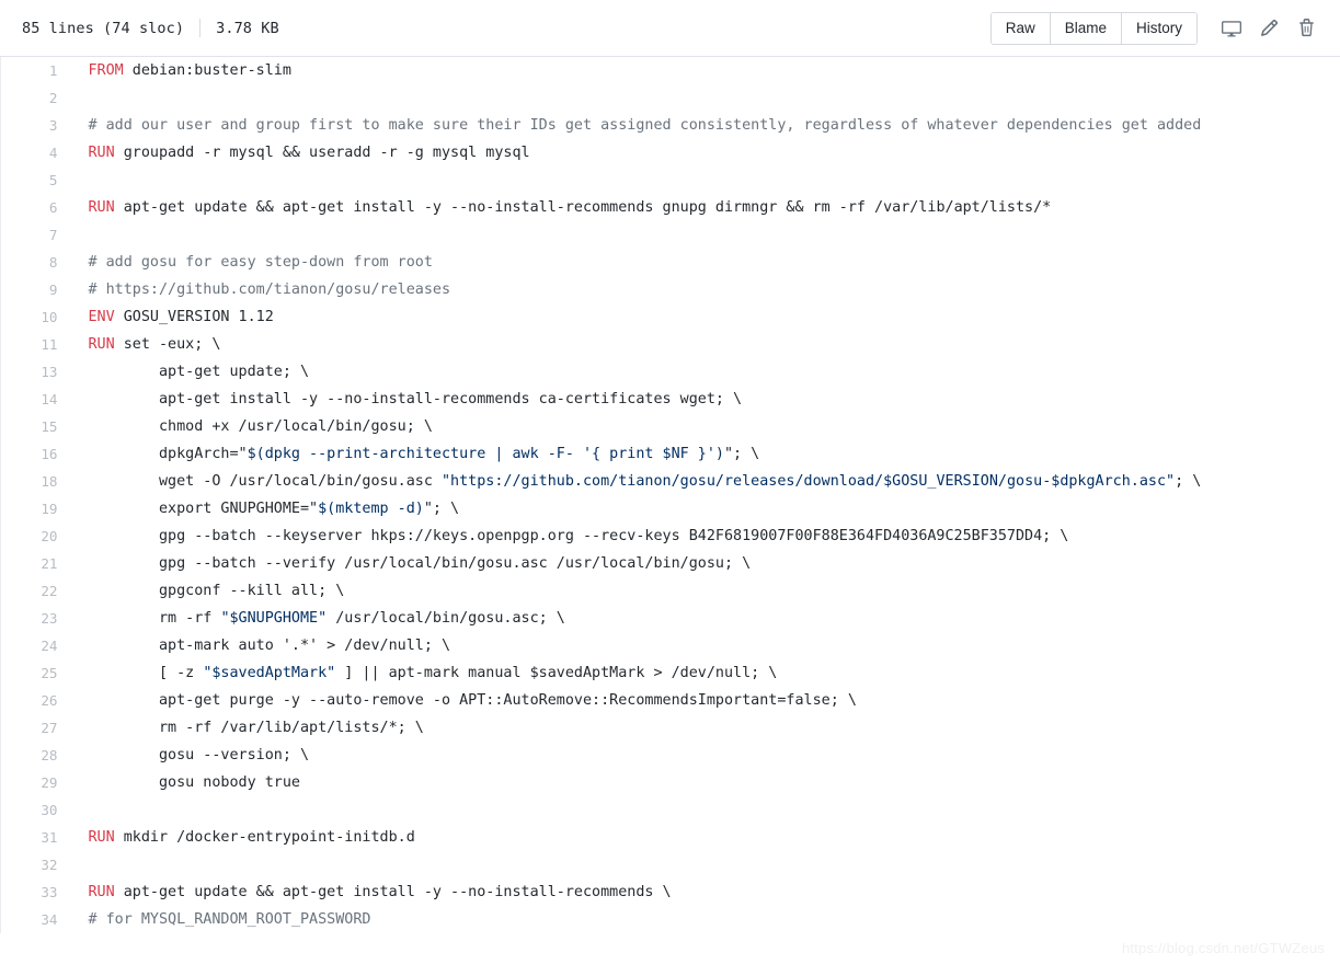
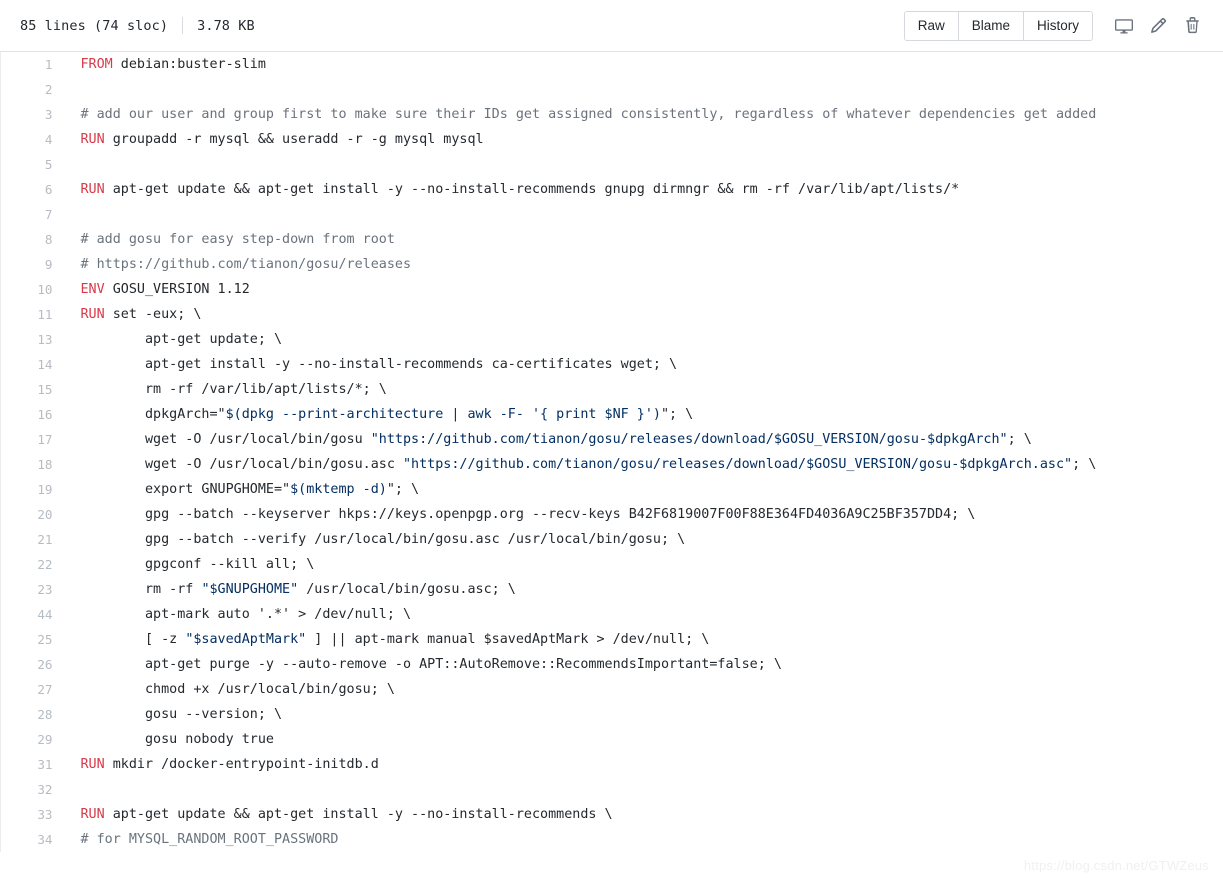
  85 lines (74 sloc)
  3.78 KB
  Raw
  Blame
  History
  1	FROM debian:buster-slim
  2
  3	# add our user and group first to make sure their IDs get assigned consistently, regardless of whatever dependencies get added
  4	RUN groupadd -r mysql && useradd -r -g mysql mysql
  5
  6	RUN apt-get update && apt-get install -y --no-install-recommends gnupg dirmngr && rm -rf /var/lib/apt/lists/*
  7
  8	# add gosu for easy step-down from root
  9	# https://github.com/tianon/gosu/releases
  10	ENV GOSU_VERSION 1.12
  11	RUN set -eux; \
  13	apt-get update; \
  14	apt-get install -y --no-install-recommends ca-certificates wget; \
- 15	chmod +x /usr/local/bin/gosu; \
+ 15	rm -rf /var/lib/apt/lists/*; \
  16	dpkgArch="$(dpkg --print-architecture | awk -F- '{ print $NF }')"; \
+ 17	wget -O /usr/local/bin/gosu "https://github.com/tianon/gosu/releases/download/$GOSU_VERSION/gosu-$dpkgArch"; \
  18	wget -O /usr/local/bin/gosu.asc "https://github.com/tianon/gosu/releases/download/$GOSU_VERSION/gosu-$dpkgArch.asc"; \
  19	export GNUPGHOME="$(mktemp -d)"; \
  20	gpg --batch --keyserver hkps://keys.openpgp.org --recv-keys B42F6819007F00F88E364FD4036A9C25BF357DD4; \
  21	gpg --batch --verify /usr/local/bin/gosu.asc /usr/local/bin/gosu; \
  22	gpgconf --kill all; \
  23	rm -rf "$GNUPGHOME" /usr/local/bin/gosu.asc; \
- 24	apt-mark auto '.*' > /dev/null; \
+ 44	apt-mark auto '.*' > /dev/null; \
  25	[ -z "$savedAptMark" ] || apt-mark manual $savedAptMark > /dev/null; \
  26	apt-get purge -y --auto-remove -o APT::AutoRemove::RecommendsImportant=false; \
- 27	rm -rf /var/lib/apt/lists/*; \
+ 27	chmod +x /usr/local/bin/gosu; \
  28	gosu --version; \
  29	gosu nobody true
- 30
  31	RUN mkdir /docker-entrypoint-initdb.d
  32
  33	RUN apt-get update && apt-get install -y --no-install-recommends \
  34	# for MYSQL_RANDOM_ROOT_PASSWORD
